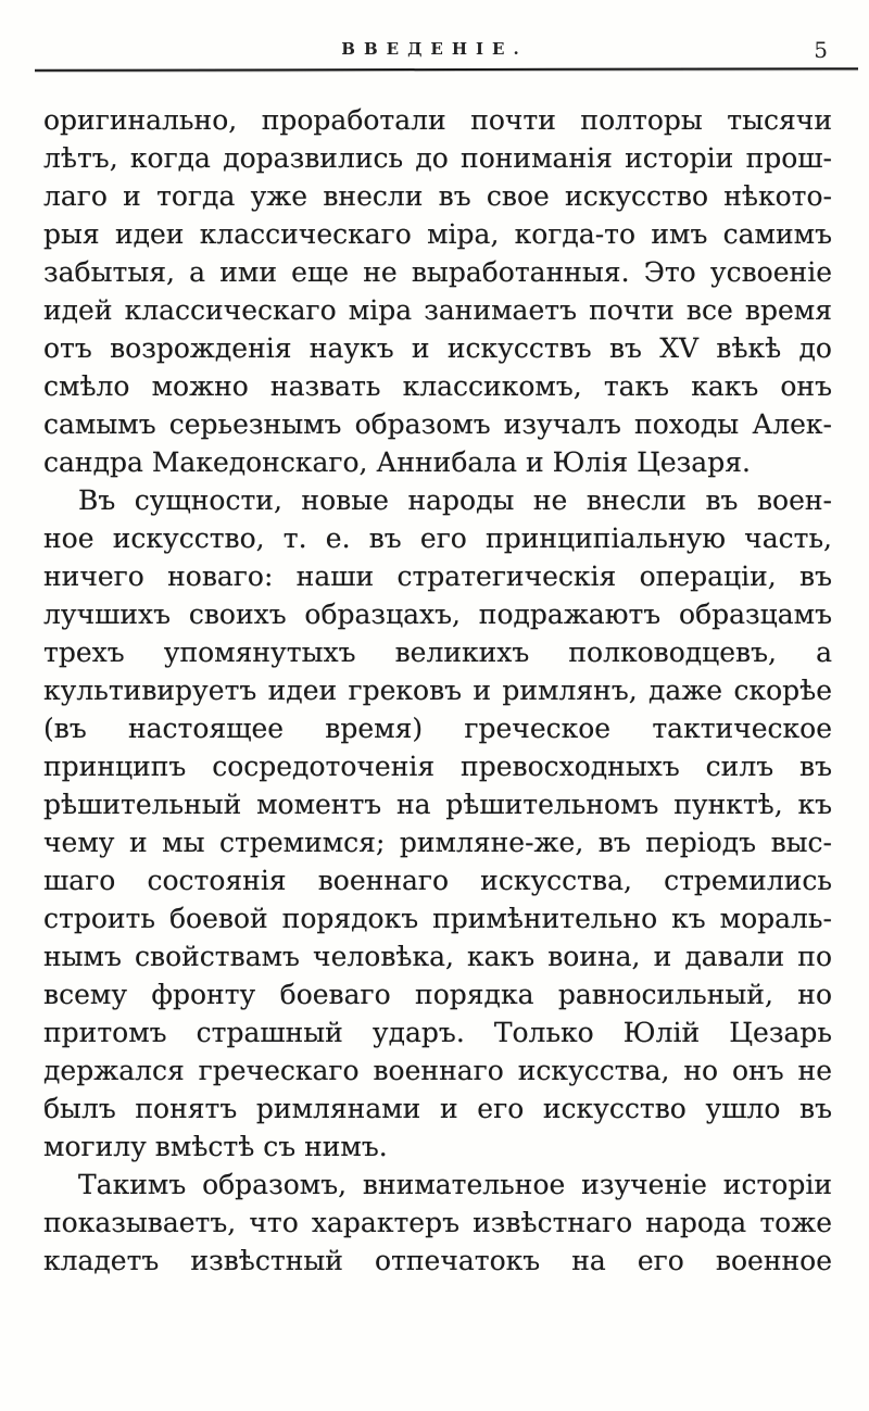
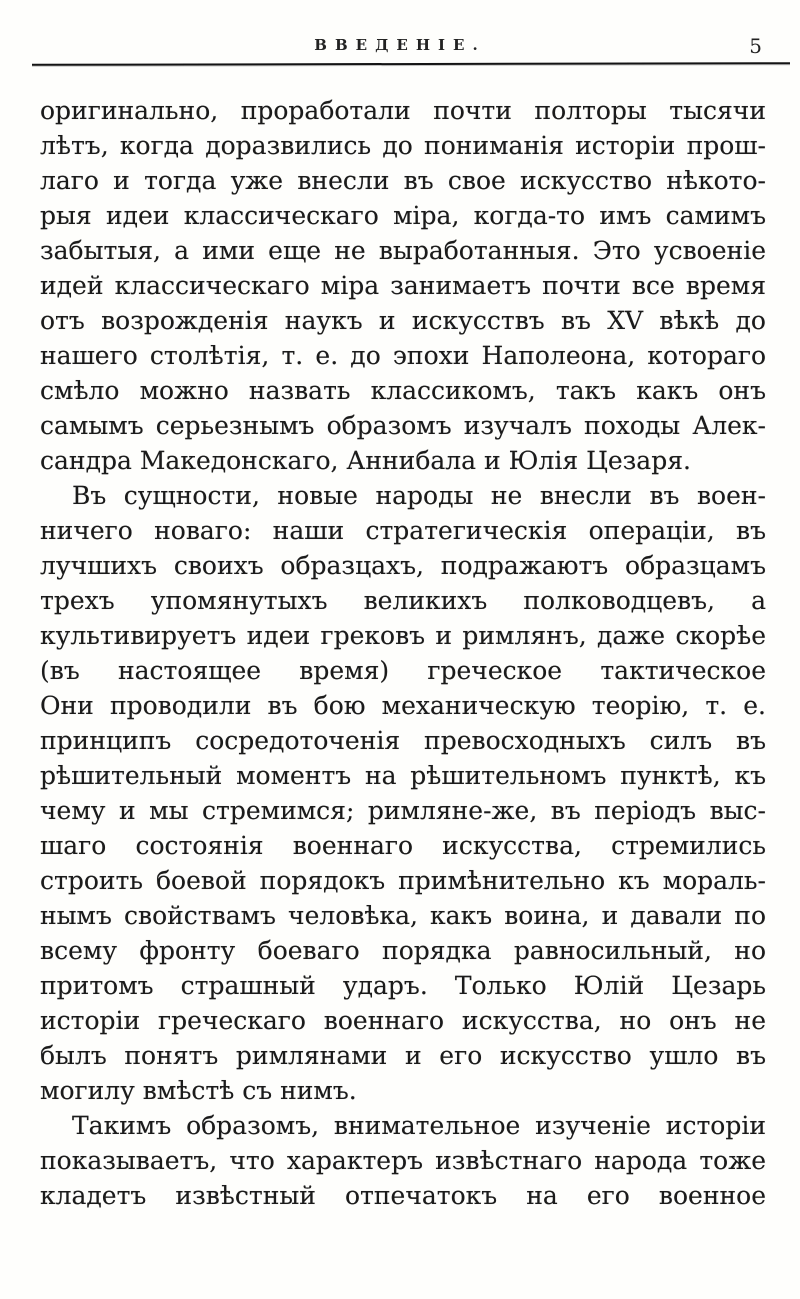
  ВВЕДЕНІЕ.
  5
  оригинально, проработали почти полторы тысячи
  лѣтъ, когда доразвились до пониманія исторіи прош-
  лаго и тогда уже внесли въ свое искусство нѣкото-
  рыя идеи классическаго міра, когда-то имъ самимъ
  забытыя, а ими еще не выработанныя. Это усвоеніе
  идей классическаго міра занимаетъ почти все время
  отъ возрожденія наукъ и искусствъ въ XV вѣкѣ до
+ нашего столѣтія, т. е. до эпохи Наполеона, котораго
  смѣло можно назвать классикомъ, такъ какъ онъ
  самымъ серьезнымъ образомъ изучалъ походы Алек-
  сандра Македонскаго, Аннибала и Юлія Цезаря.
  Въ сущности, новые народы не внесли въ воен-
- ное искусство, т. е. въ его принципіальную часть,
  ничего новаго: наши стратегическія операціи, въ
  лучшихъ своихъ образцахъ, подражаютъ образцамъ
  трехъ упомянутыхъ великихъ полководцевъ, а
  культивируетъ идеи грековъ и римлянъ, даже скорѣе
  (въ настоящее время) греческое тактическое
+ Они проводили въ бою механическую теорію, т. е.
  принципъ сосредоточенія превосходныхъ силъ въ
  рѣшительный моментъ на рѣшительномъ пунктѣ, къ
  чему и мы стремимся; римляне-же, въ періодъ выс-
  шаго состоянія военнаго искусства, стремились
  строить боевой порядокъ примѣнительно къ мораль-
  нымъ свойствамъ человѣка, какъ воина, и давали по
  всему фронту боеваго порядка равносильный, но
  притомъ страшный ударъ. Только Юлій Цезарь
- держался греческаго военнаго искусства, но онъ не
+ исторіи греческаго военнаго искусства, но онъ не
  былъ понятъ римлянами и его искусство ушло въ
  могилу вмѣстѣ съ нимъ.
  Такимъ образомъ, внимательное изученіе исторіи
  показываетъ, что характеръ извѣстнаго народа тоже
  кладетъ извѣстный отпечатокъ на его военное
